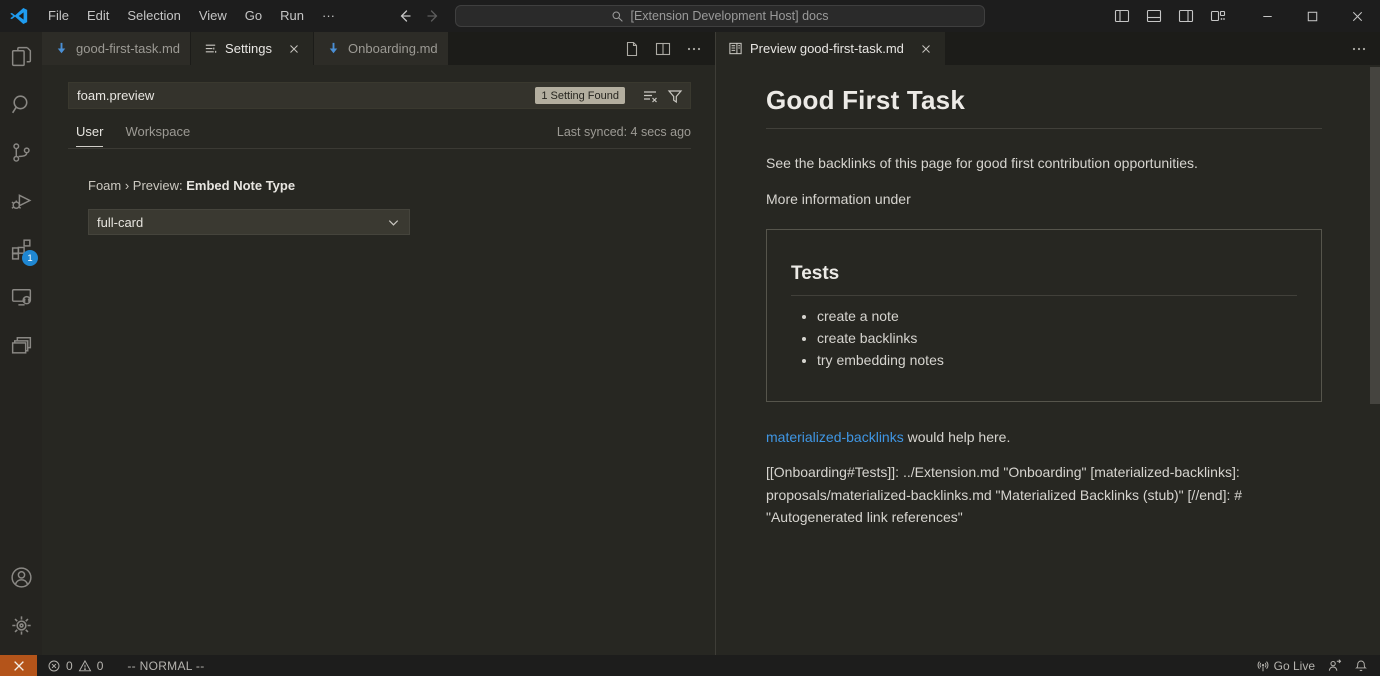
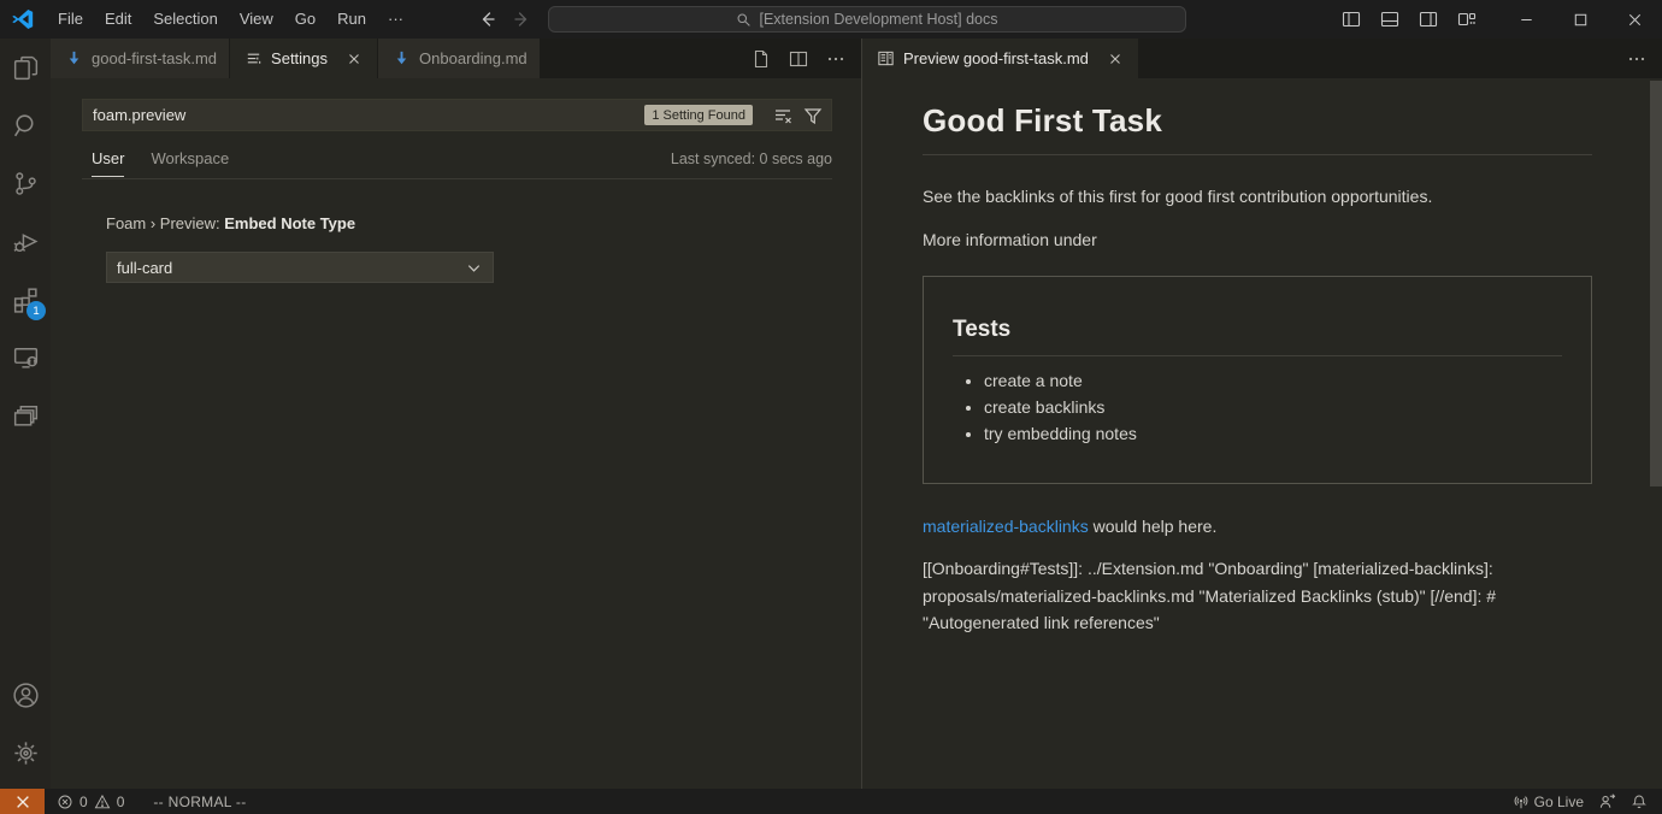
  File
  Edit
  Selection
  View
  Go
  Run
  ···
  [Extension Development Host] docs
  1
  good-first-task.md
  Settings
  Onboarding.md
  foam.preview
  1 Setting Found
  User
  Workspace
- Last synced: 4 secs ago
+ Last synced: 0 secs ago
  Foam › Preview: Embed Note Type
  full-card
  Preview good-first-task.md
  Good First Task
- See the backlinks of this page for good first contribution opportunities.
+ See the backlinks of this first for good first contribution opportunities.
  More information under
  Tests
  create a note
  create backlinks
  try embedding notes
  materialized-backlinks would help here.
  [[Onboarding#Tests]]: ../Extension.md "Onboarding" [materialized-backlinks]: proposals/materialized-backlinks.md "Materialized Backlinks (stub)" [//end]: # "Autogenerated link references"
  0
  0
  -- NORMAL --
  Go Live
